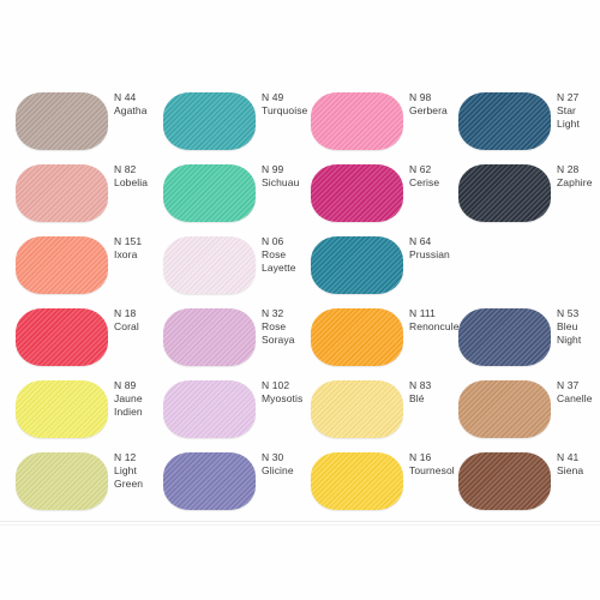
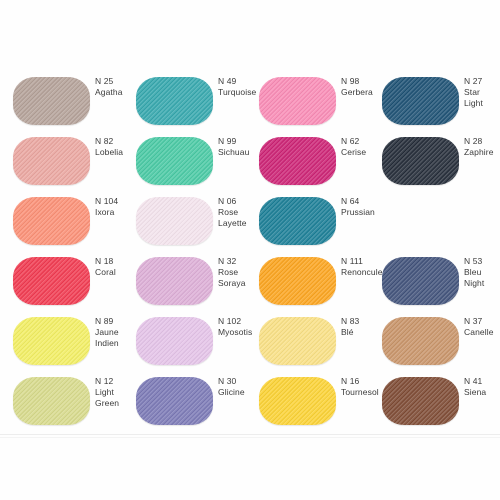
- N 44
+ N 25
  Agatha
  N 49
  Turquoise
  N 98
  Gerbera
  N 27
  Star
  Light
  N 82
  Lobelia
  N 99
  Sichuau
  N 62
  Cerise
  N 28
  Zaphire
- N 151
+ N 104
  Ixora
  N 06
  Rose
  Layette
  N 64
  Prussian
  N 18
  Coral
  N 32
  Rose
  Soraya
  N 111
  Renoncule
  N 53
  Bleu
  Night
  N 89
  Jaune
  Indien
  N 102
  Myosotis
  N 83
  Blé
  N 37
  Canelle
  N 12
  Light
  Green
  N 30
  Glicine
  N 16
  Tournesol
  N 41
  Siena
